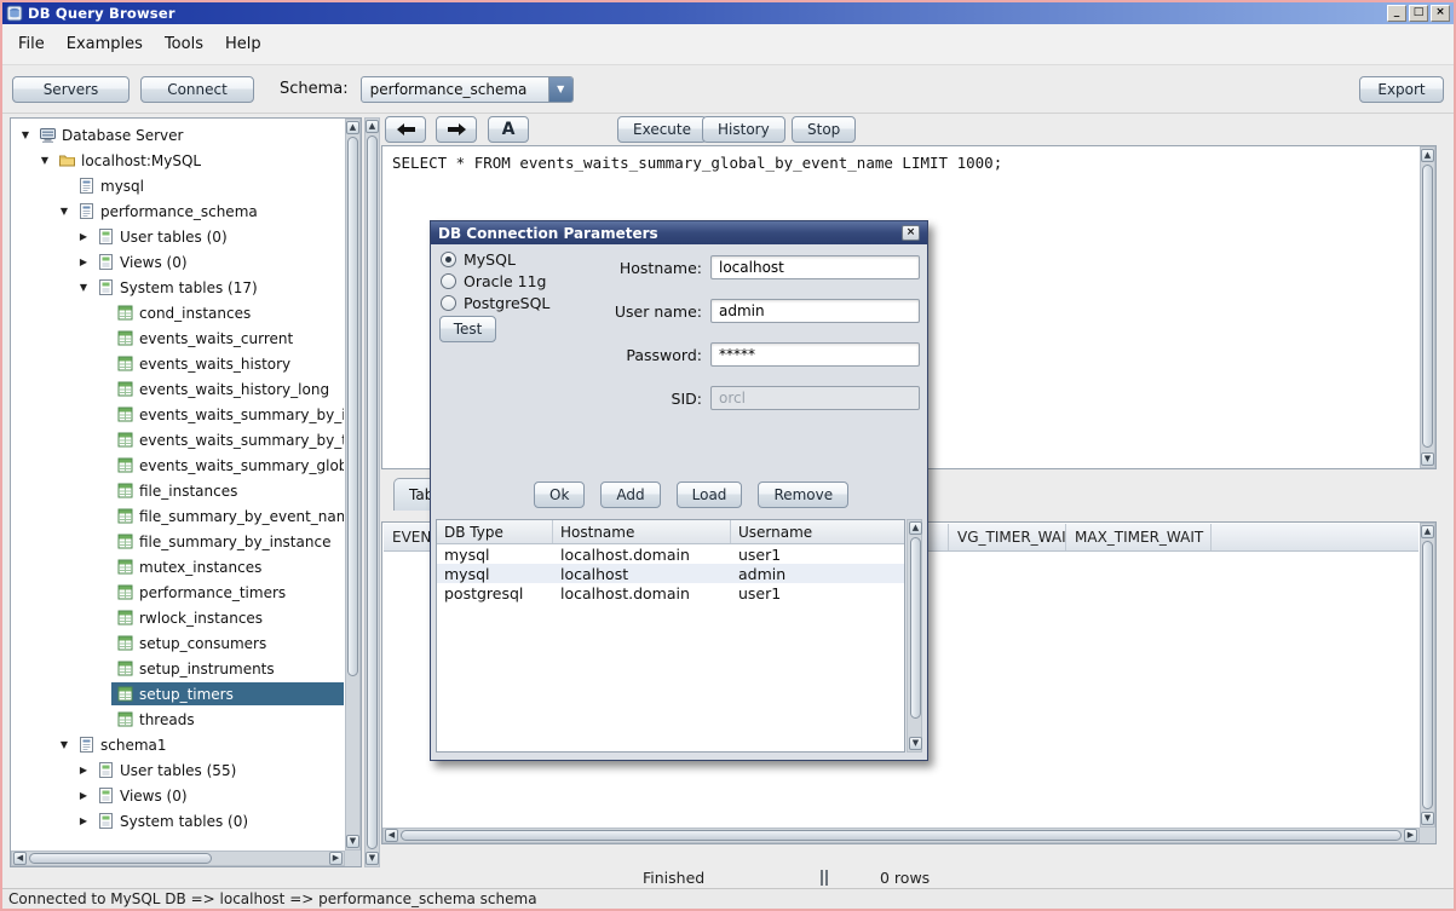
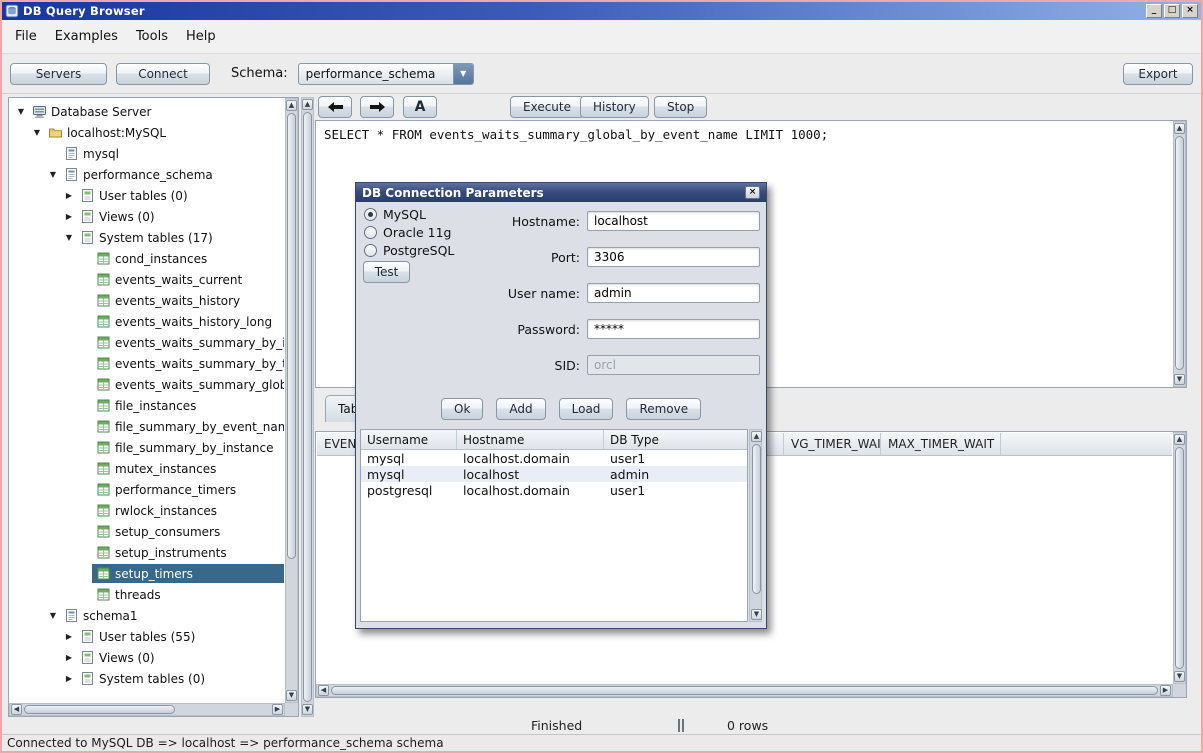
  DB Query Browser
  _
  □
  ×
  File
  Examples
  Tools
  Help
  Servers
  Connect
  Schema:
  performance_schema
  ▼
  Export
  ▼
  Database Server
  ▼
  localhost:MySQL
  mysql
  ▼
  performance_schema
  ▶
  User tables (0)
  ▶
  Views (0)
  ▼
  System tables (17)
  cond_instances
  events_waits_current
  events_waits_history
  events_waits_history_long
  events_waits_summary_by_i
  events_waits_summary_by_
  events_waits_summary_glob
  file_instances
  file_summary_by_event_nam
  file_summary_by_instance
  mutex_instances
  performance_timers
  rwlock_instances
  setup_consumers
  setup_instruments
  setup_timers
  threads
  ▼
  schema1
  ▶
  User tables (55)
  ▶
  Views (0)
  ▶
  System tables (0)
  ▲
  ▼
  ◀
  ▶
  ▲
  ▼
  A
  Execute
  History
  Stop
  SELECT * FROM events_waits_summary_global_by_event_name LIMIT 1000;
  ▲
  ▼
  EVEN
  VG_TIMER_WAI
  MAX_TIMER_WAIT
  ▲
  ▼
  ◀
  ▶
  Finished
  0 rows
  Connected to MySQL DB => localhost => performance_schema schema
  DB Connection Parameters
  ×
  MySQL
  Oracle 11g
  PostgreSQL
  Test
  Hostname:
  localhost
+ Port:
+ 3306
  User name:
  admin
  Password:
  *****
  SID:
  orcl
  Ok
  Add
  Load
  Remove
- DB Type
+ Username
  Hostname
- Username
+ DB Type
  mysql
  localhost.domain
  user1
  mysql
  localhost
  admin
  postgresql
  localhost.domain
  user1
  ▲
  ▼
